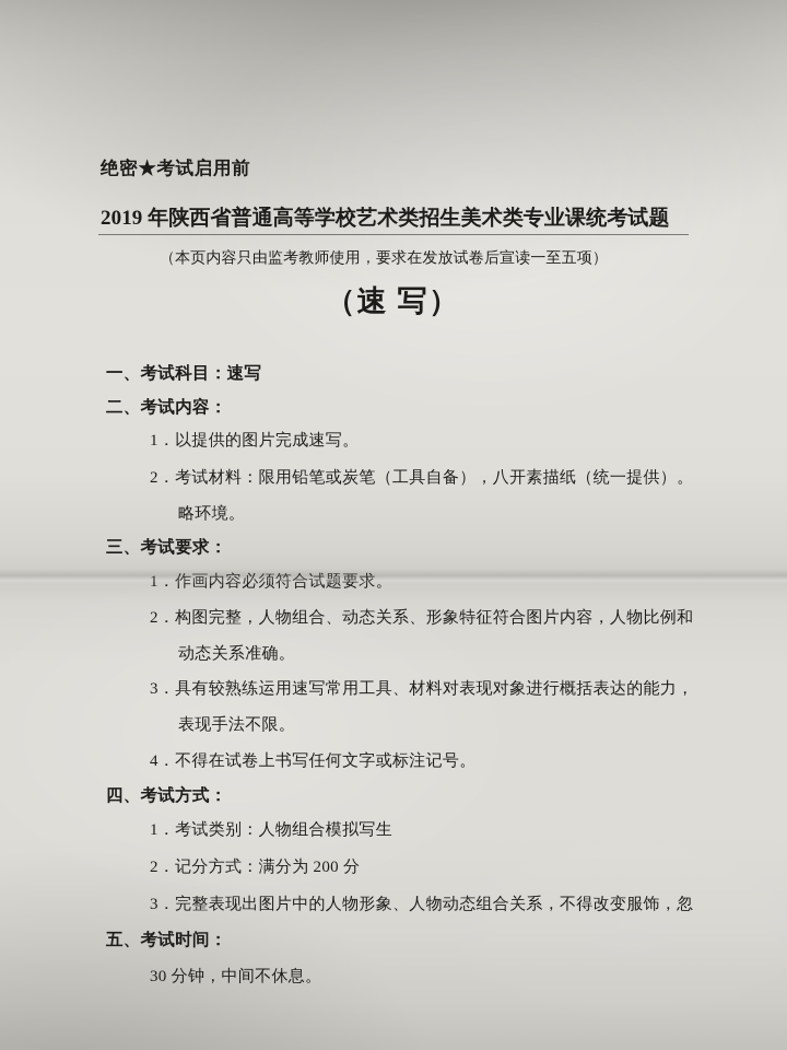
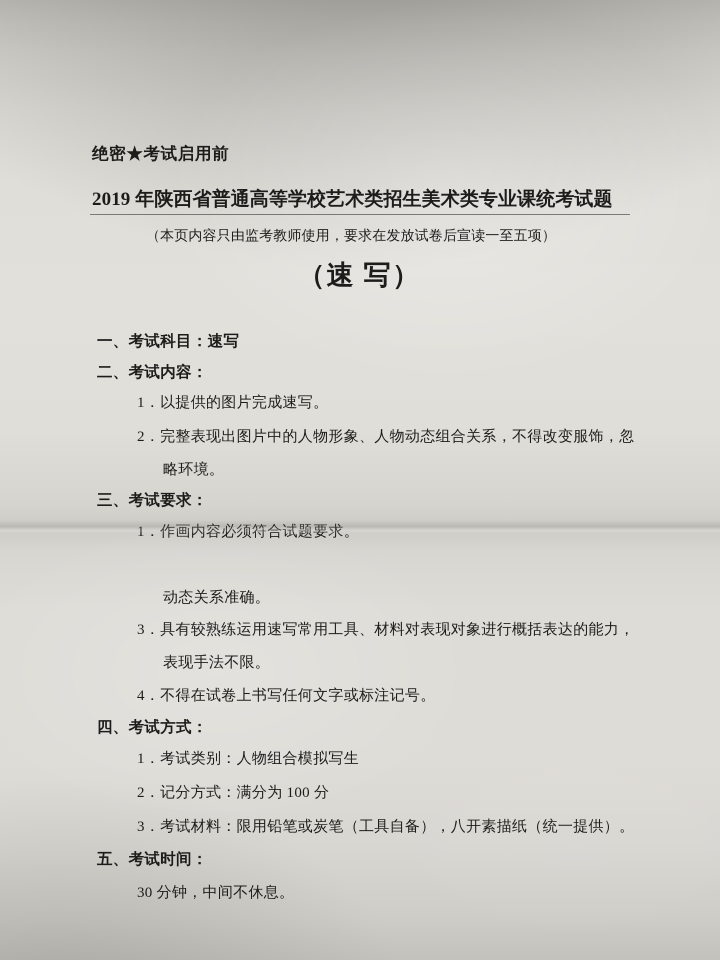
  绝密★考试启用前
  2019 年陕西省普通高等学校艺术类招生美术类专业课统考试题
  （本页内容只由监考教师使用，要求在发放试卷后宣读一至五项）
  （速 写）
  一、考试科目：速写
  二、考试内容：
  1．以提供的图片完成速写。
- 2．考试材料：限用铅笔或炭笔（工具自备），八开素描纸（统一提供）。
+ 2．完整表现出图片中的人物形象、人物动态组合关系，不得改变服饰，忽
  略环境。
  三、考试要求：
- 2．构图完整，人物组合、动态关系、形象特征符合图片内容，人物比例和
  动态关系准确。
  3．具有较熟练运用速写常用工具、材料对表现对象进行概括表达的能力，
  表现手法不限。
  4．不得在试卷上书写任何文字或标注记号。
  四、考试方式：
  1．考试类别：人物组合模拟写生
- 2．记分方式：满分为 200 分
+ 2．记分方式：满分为 100 分
- 3．完整表现出图片中的人物形象、人物动态组合关系，不得改变服饰，忽
+ 3．考试材料：限用铅笔或炭笔（工具自备），八开素描纸（统一提供）。
  五、考试时间：
  30 分钟，中间不休息。
